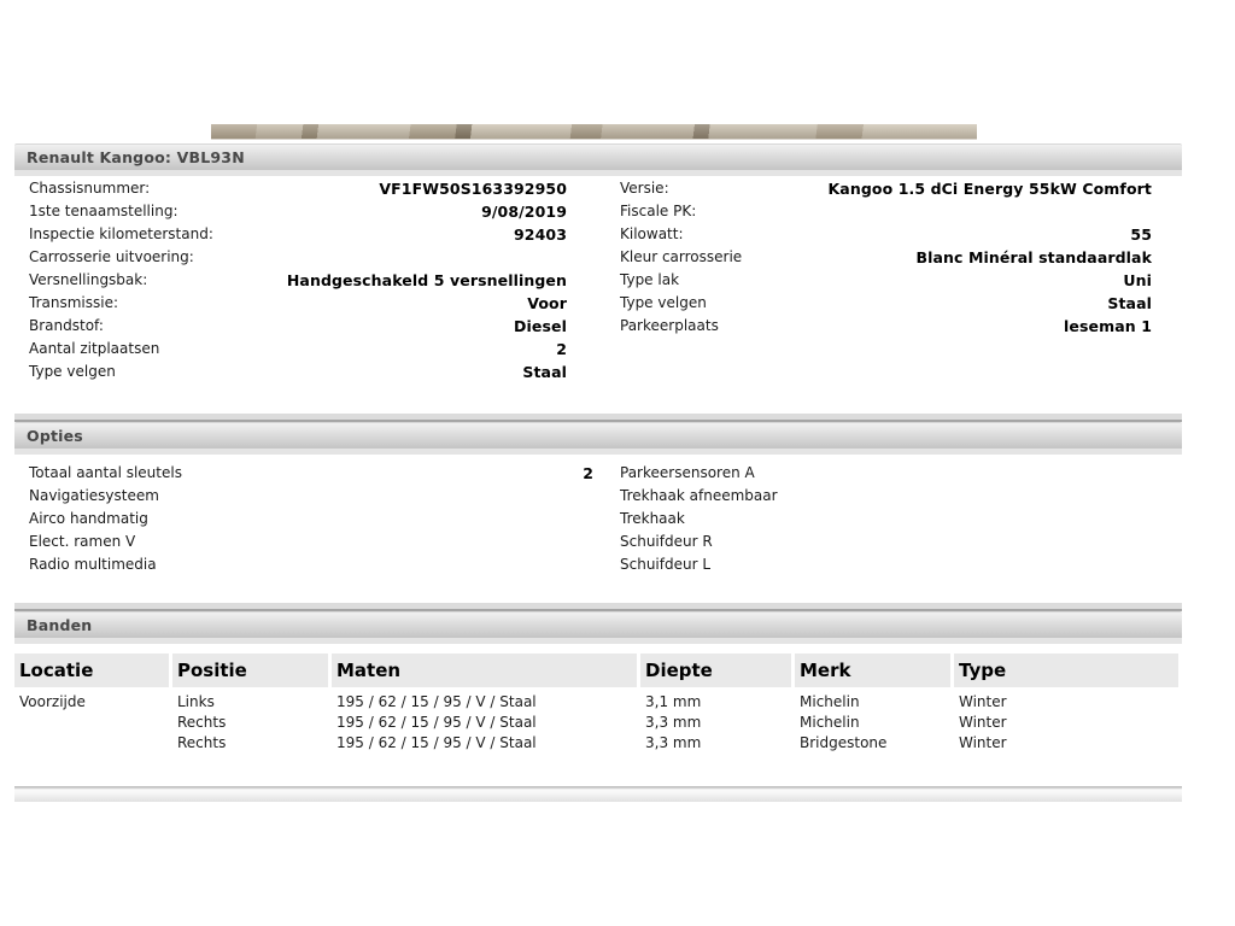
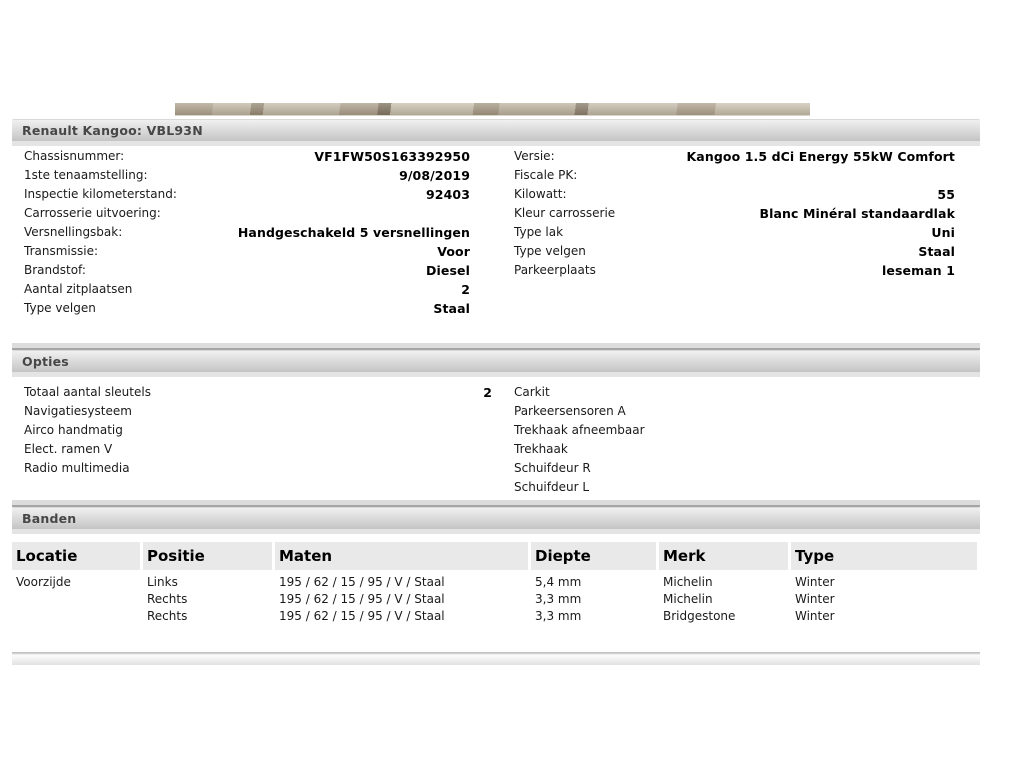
  Renault Kangoo: VBL93N
  Chassisnummer:
  VF1FW50S163392950
  1ste tenaamstelling:
  9/08/2019
  Inspectie kilometerstand:
  92403
  Carrosserie uitvoering:
  Versnellingsbak:
  Handgeschakeld 5 versnellingen
  Transmissie:
  Voor
  Brandstof:
  Diesel
  Aantal zitplaatsen
  2
  Type velgen
  Staal
  Versie:
  Kangoo 1.5 dCi Energy 55kW Comfort
  Fiscale PK:
  Kilowatt:
  55
  Kleur carrosserie
  Blanc Minéral standaardlak
  Type lak
  Uni
  Type velgen
  Staal
  Parkeerplaats
  leseman 1
  Opties
  Totaal aantal sleutels
  2
  Navigatiesysteem
  Airco handmatig
  Elect. ramen V
  Radio multimedia
+ Carkit
  Parkeersensoren A
  Trekhaak afneembaar
  Trekhaak
  Schuifdeur R
  Schuifdeur L
  Banden
  Locatie	Positie	Maten	Diepte	Merk	Type
- Voorzijde	Links	195 / 62 / 15 / 95 / V / Staal	3,1 mm	Michelin	Winter
+ Voorzijde	Links	195 / 62 / 15 / 95 / V / Staal	5,4 mm	Michelin	Winter
  	Rechts	195 / 62 / 15 / 95 / V / Staal	3,3 mm	Michelin	Winter
  	Rechts	195 / 62 / 15 / 95 / V / Staal	3,3 mm	Bridgestone	Winter
